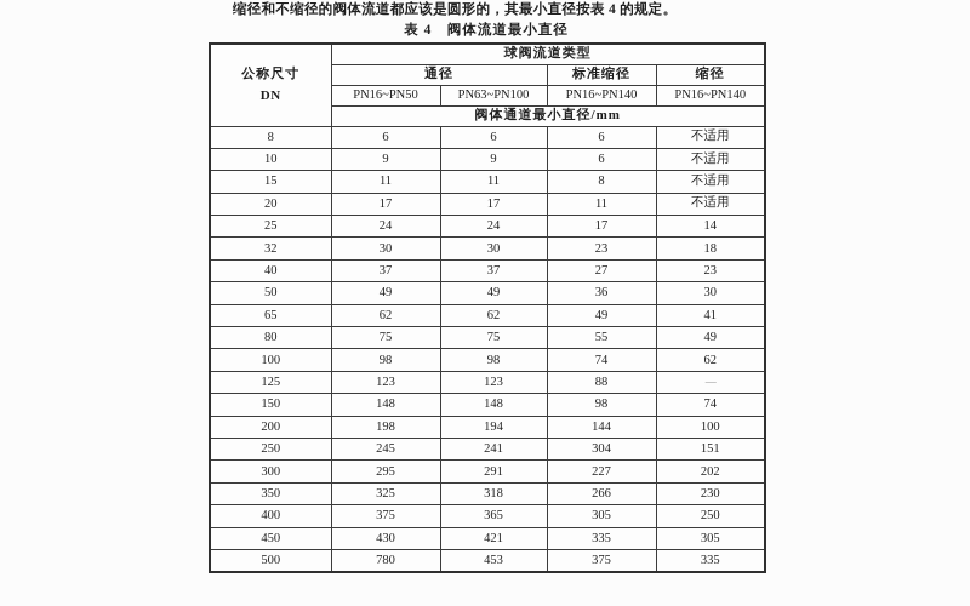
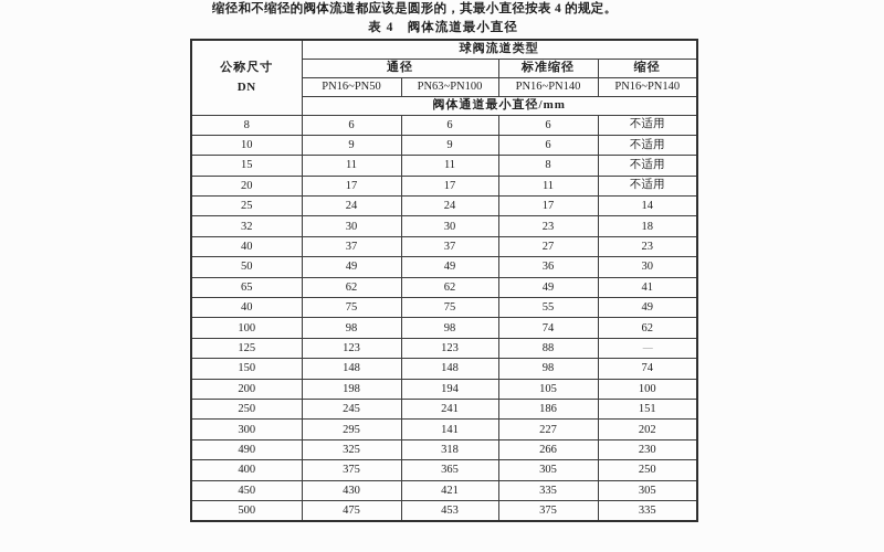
  缩径和不缩径的阀体流道都应该是圆形的，其最小直径按表 4 的规定。
  表 4 阀体流道最小直径
  公称尺寸 DN	球阀流道类型
  通径	标准缩径	缩径
  PN16~PN50	PN63~PN100	PN16~PN140	PN16~PN140
  阀体通道最小直径/mm
  8	6	6	6	不适用
  10	9	9	6	不适用
  15	11	11	8	不适用
  20	17	17	11	不适用
  25	24	24	17	14
  32	30	30	23	18
  40	37	37	27	23
  50	49	49	36	30
  65	62	62	49	41
- 80	75	75	55	49
+ 40	75	75	55	49
  100	98	98	74	62
  125	123	123	88	—
  150	148	148	98	74
- 200	198	194	144	100
+ 200	198	194	105	100
- 250	245	241	304	151
+ 250	245	241	186	151
- 300	295	291	227	202
+ 300	295	141	227	202
- 350	325	318	266	230
+ 490	325	318	266	230
  400	375	365	305	250
  450	430	421	335	305
- 500	780	453	375	335
+ 500	475	453	375	335
